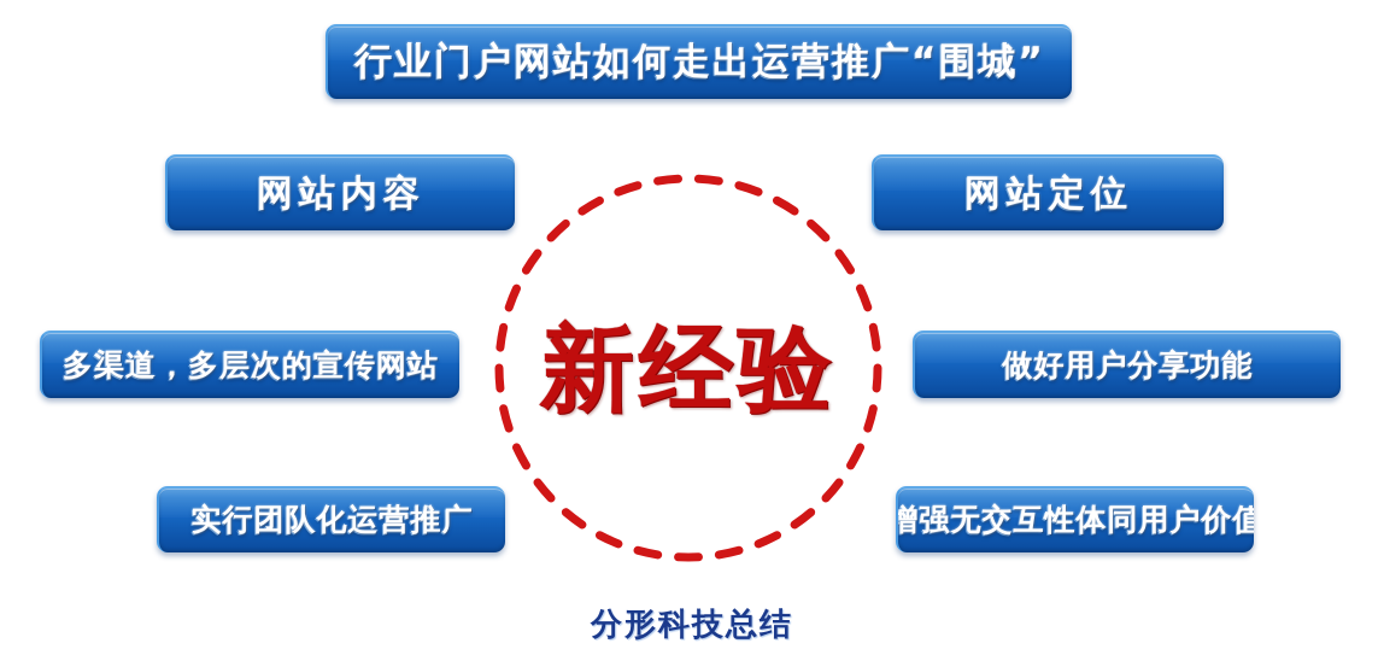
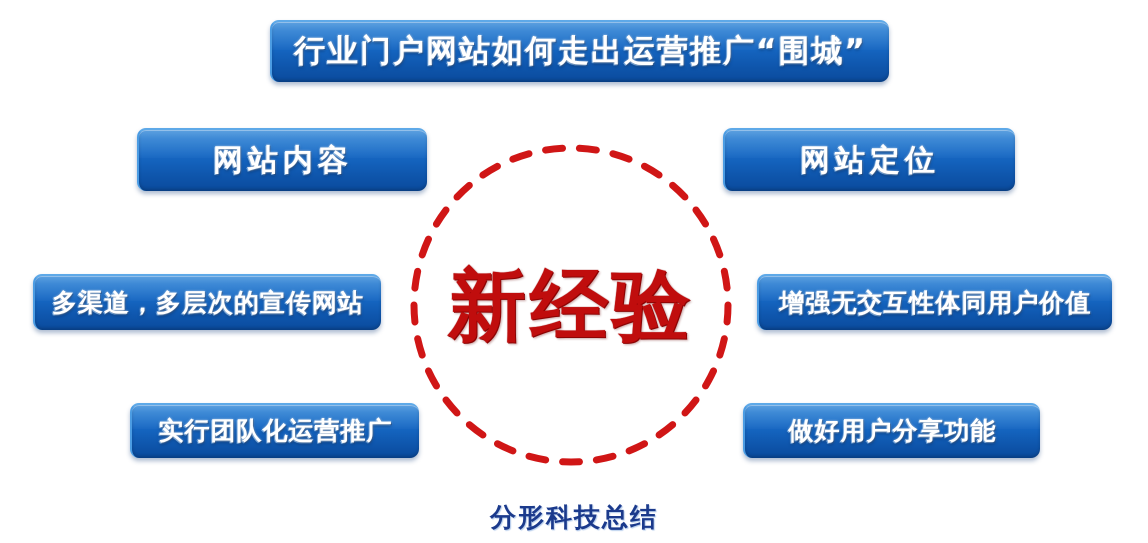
  行业门户网站如何走出运营推广“围城”
  网站内容
  网站定位
  多渠道，多层次的宣传网站
- 做好用户分享功能
+ 增强无交互性体同用户价值
  实行团队化运营推广
- 增强无交互性体同用户价值
+ 做好用户分享功能
  新经验
  分形科技总结
